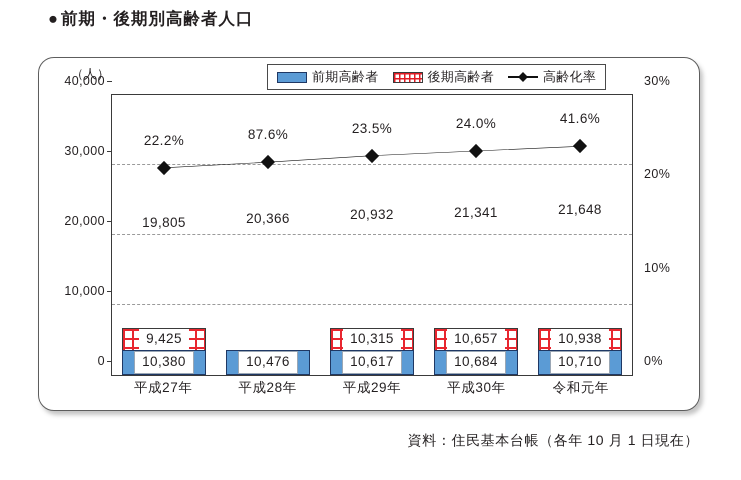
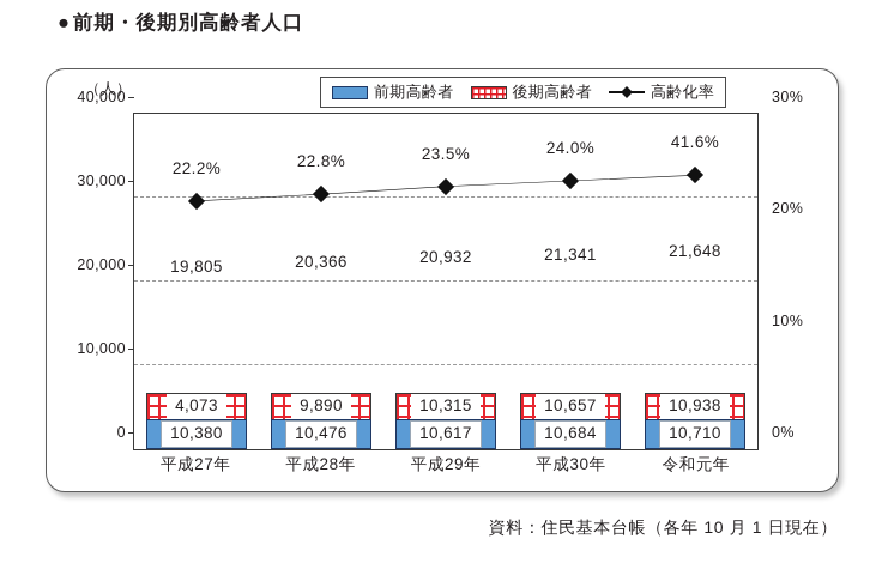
  ●前期・後期別高齢者人口
  （人）
  前期高齢者
  後期高齢者
  高齢化率
  40,000
  30,000
  20,000
  10,000
  0
  30%
  20%
  10%
  0%
- 9,425
+ 4,073
  10,380
  19,805
+ 9,890
  10,476
  20,366
  10,315
  10,617
  20,932
  10,657
  10,684
  21,341
  10,938
  10,710
  21,648
  22.2%
- 87.6%
+ 22.8%
  23.5%
  24.0%
  41.6%
  平成27年
  平成28年
  平成29年
  平成30年
  令和元年
  資料：住民基本台帳（各年 10 月 1 日現在）
